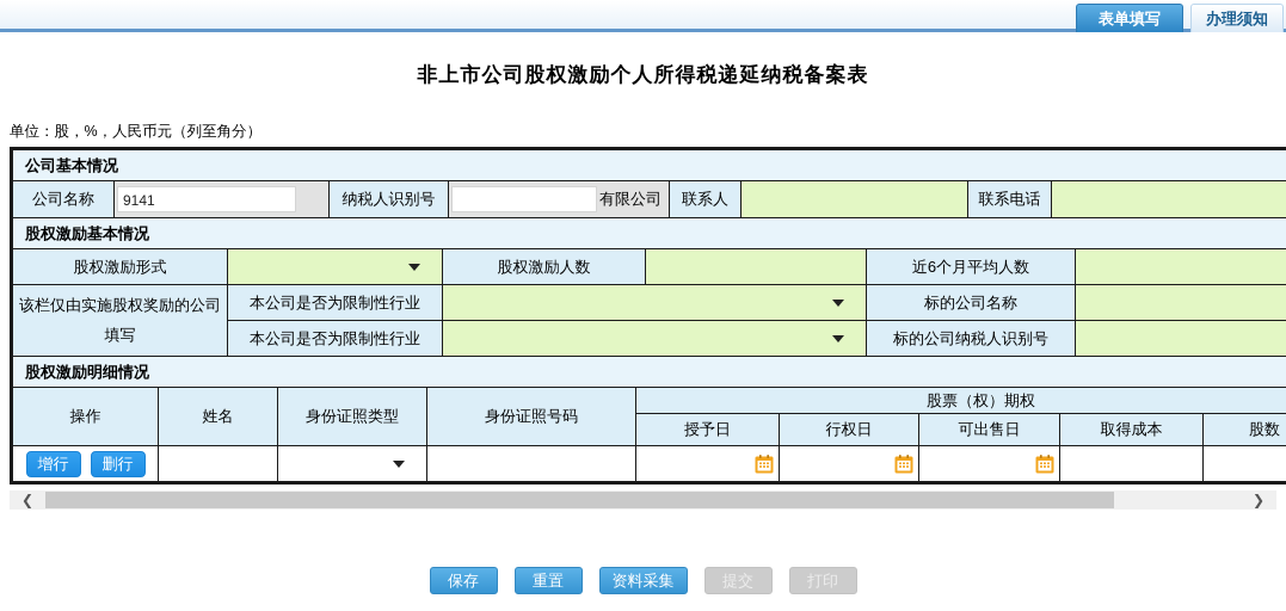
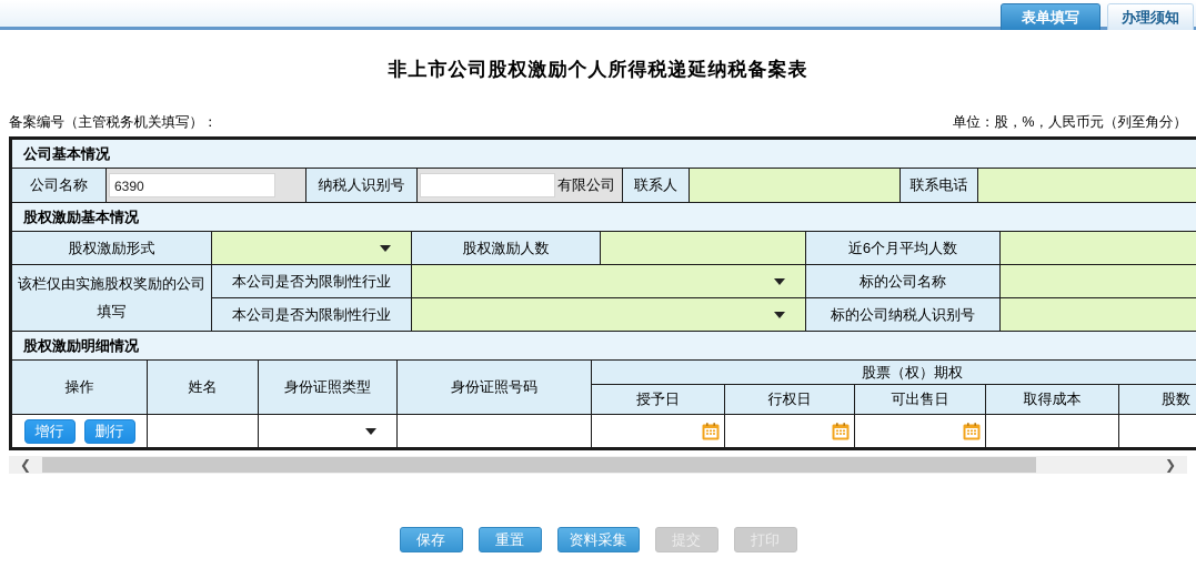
  表单填写
  办理须知
  非上市公司股权激励个人所得税递延纳税备案表
+ 备案编号（主管税务机关填写）：
  单位：股，%，人民币元（列至角分）
  公司基本情况
- 公司名称	9141	纳税人识别号	有限公司	联系人		联系电话
+ 公司名称	6390	纳税人识别号	有限公司	联系人		联系电话
  股权激励基本情况
  股权激励形式		股权激励人数		近6个月平均人数
  该栏仅由实施股权奖励的公司填写	本公司是否为限制性行业		标的公司名称
  本公司是否为限制性行业		标的公司纳税人识别号
  股权激励明细情况
  操作	姓名	身份证照类型	身份证照号码	股票（权）期权
  授予日	行权日	可出售日	取得成本	股数
  增行 删行
  ❮
  ❯
  保存
  重置
  资料采集
  提交
  打印
